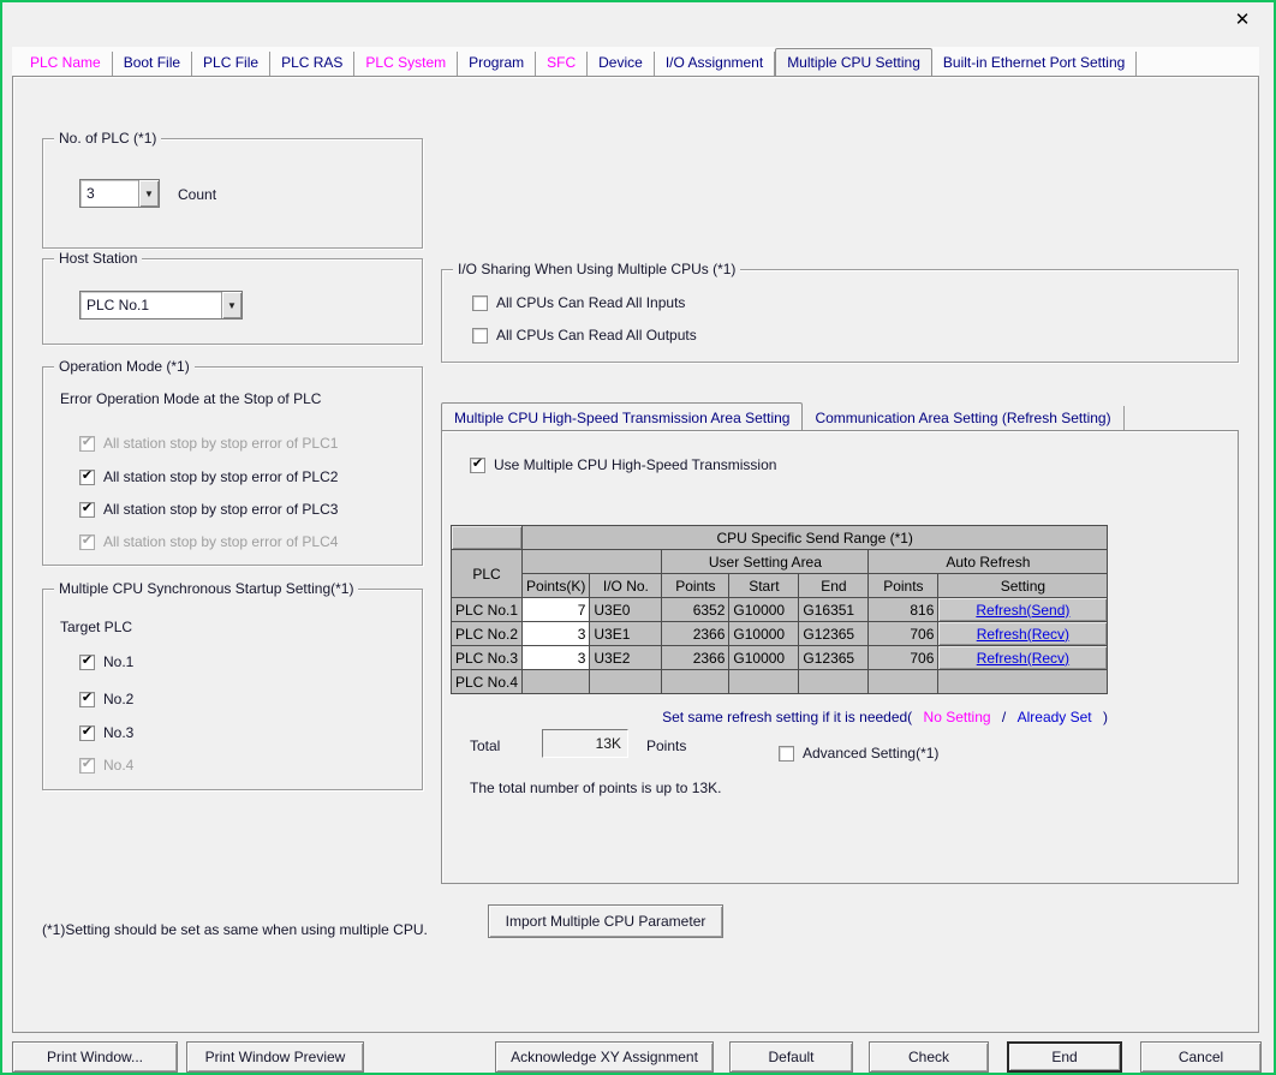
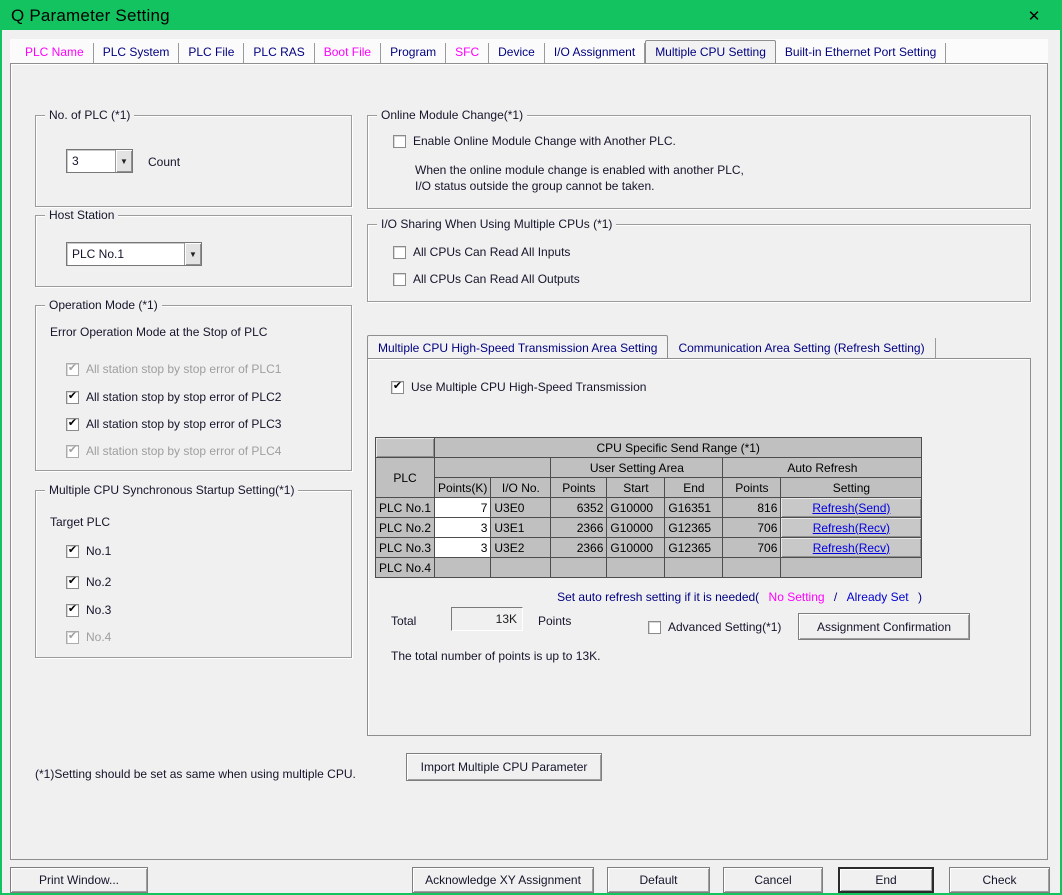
+ Q Parameter Setting
  ✕
  PLC Name
- Boot File
+ PLC System
  PLC File
  PLC RAS
- PLC System
+ Boot File
  Program
  SFC
  Device
  I/O Assignment
  Multiple CPU Setting
  Built-in Ethernet Port Setting
  No. of PLC (*1)
  3
  ▼
  Count
  Host Station
  PLC No.1
  ▼
  Operation Mode (*1)
  Error Operation Mode at the Stop of PLC
  All station stop by stop error of PLC1
  All station stop by stop error of PLC2
  All station stop by stop error of PLC3
  All station stop by stop error of PLC4
  Multiple CPU Synchronous Startup Setting(*1)
  Target PLC
  No.1
  No.2
  No.3
  No.4
+ Online Module Change(*1)
+ Enable Online Module Change with Another PLC.
+ When the online module change is enabled with another PLC,
+ I/O status outside the group cannot be taken.
  I/O Sharing When Using Multiple CPUs (*1)
  All CPUs Can Read All Inputs
  All CPUs Can Read All Outputs
  Multiple CPU High-Speed Transmission Area Setting
  Communication Area Setting (Refresh Setting)
  Use Multiple CPU High-Speed Transmission
  	CPU Specific Send Range (*1)
  PLC		User Setting Area	Auto Refresh
  Points(K)	I/O No.	Points	Start	End	Points	Setting
  PLC No.1	7	U3E0	6352	G10000	G16351	816	Refresh(Send)
  PLC No.2	3	U3E1	2366	G10000	G12365	706	Refresh(Recv)
  PLC No.3	3	U3E2	2366	G10000	G12365	706	Refresh(Recv)
  PLC No.4
- Set same refresh setting if it is needed( No Setting / Already Set )
+ Set auto refresh setting if it is needed( No Setting / Already Set )
  Total
  13K
  Points
  Advanced Setting(*1)
+ Assignment Confirmation
  The total number of points is up to 13K.
  (*1)Setting should be set as same when using multiple CPU.
  Import Multiple CPU Parameter
  Print Window...
- Print Window Preview
  Acknowledge XY Assignment
  Default
- Check
+ Cancel
  End
- Cancel
+ Check
